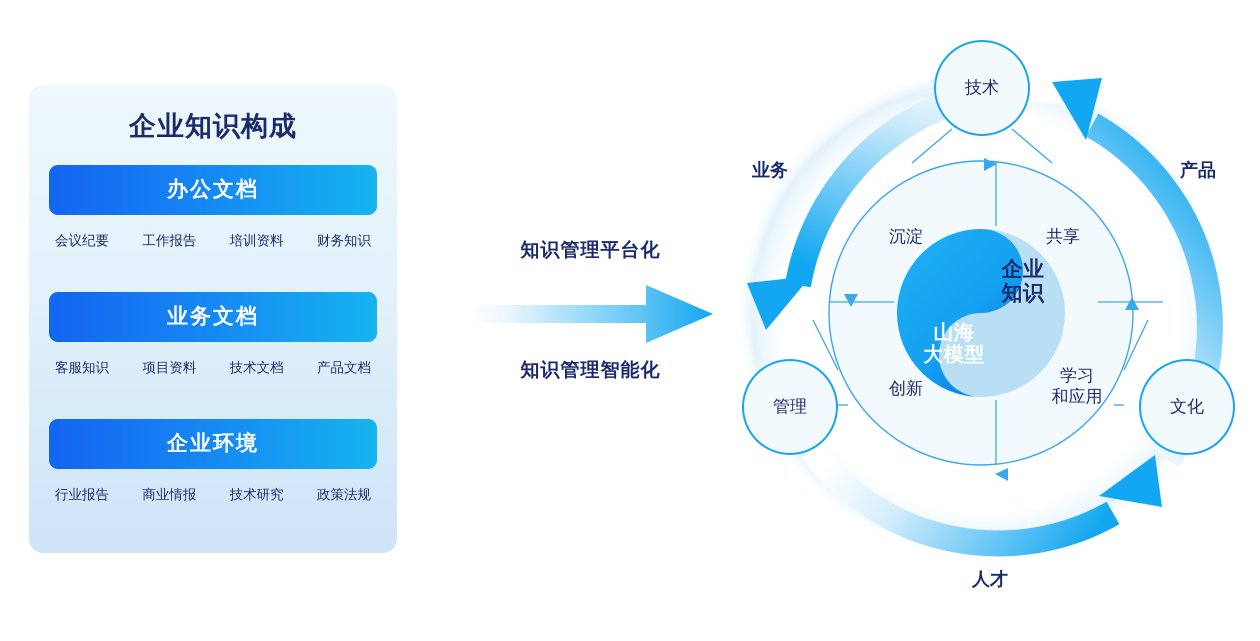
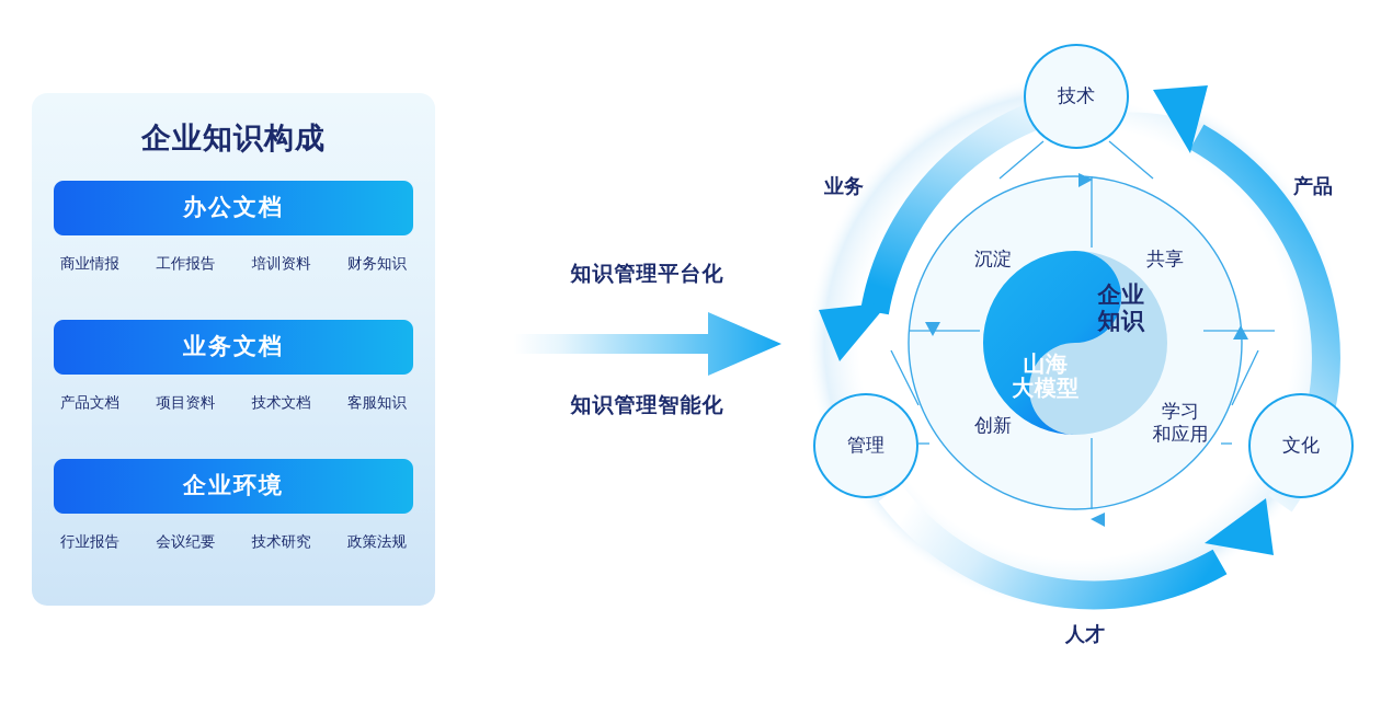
  企业知识构成
  办公文档
- 会议纪要
+ 商业情报
  工作报告
  培训资料
  财务知识
  业务文档
- 客服知识
+ 产品文档
  项目资料
  技术文档
- 产品文档
+ 客服知识
  企业环境
  行业报告
- 商业情报
+ 会议纪要
  技术研究
  政策法规
  知识管理平台化
  知识管理智能化
  技术
  管理
  文化
  业务
  产品
  人才
  沉淀
  共享
  创新
  学习
  和应用
  山海
  大模型
  企业
  知识
